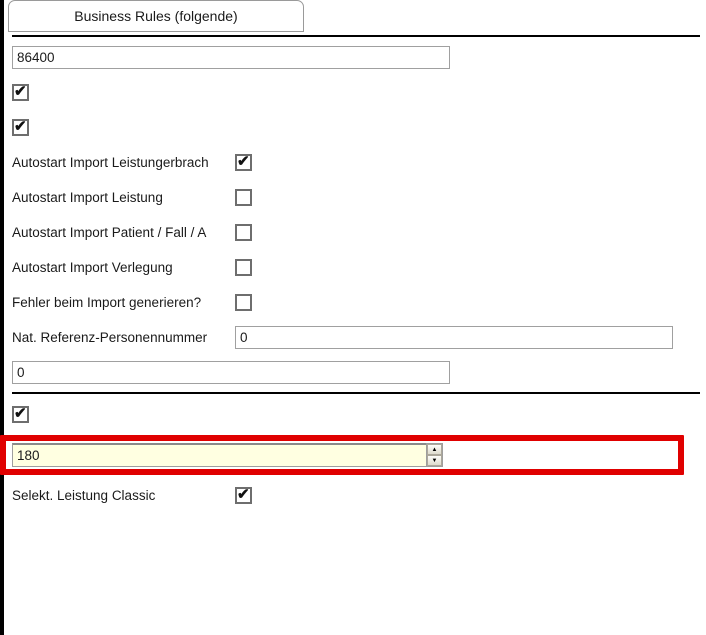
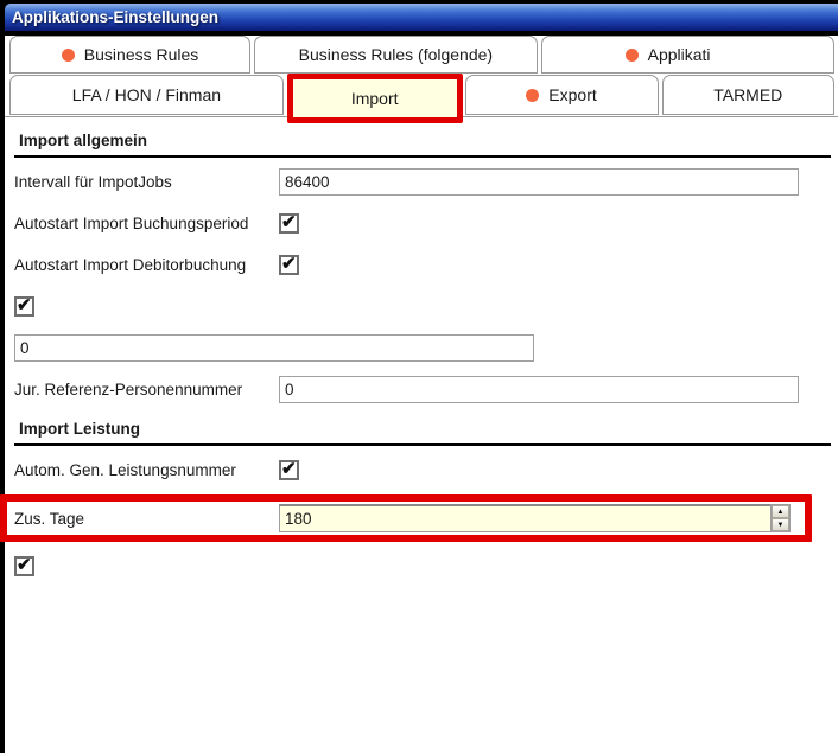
+ Applikations-Einstellungen
+ Business Rules
  Business Rules (folgende)
+ Applikati
+ LFA / HON / Finman
+ Import
+ Export
+ TARMED
+ Import allgemein
+ Intervall für ImpotJobs
  86400
+ Autostart Import Buchungsperiod
  ✔
+ Autostart Import Debitorbuchung
  ✔
- Autostart Import Leistungerbrach
  ✔
- Autostart Import Leistung
- Autostart Import Patient / Fall / A
- Autostart Import Verlegung
- Fehler beim Import generieren?
- Nat. Referenz-Personennummer
  0
+ Jur. Referenz-Personennummer
  0
+ Import Leistung
+ Autom. Gen. Leistungsnummer
  ✔
+ Zus. Tage
  180
- Selekt. Leistung Classic
  ✔
